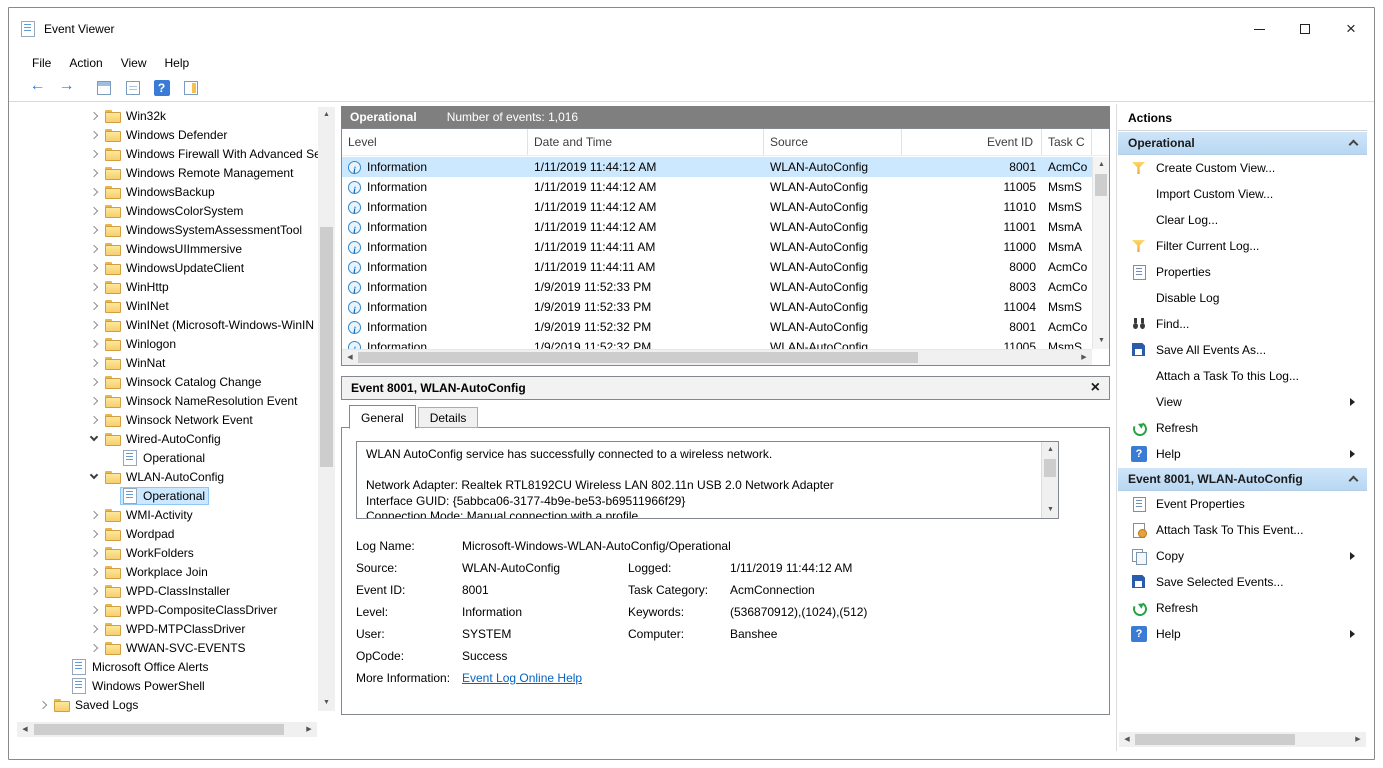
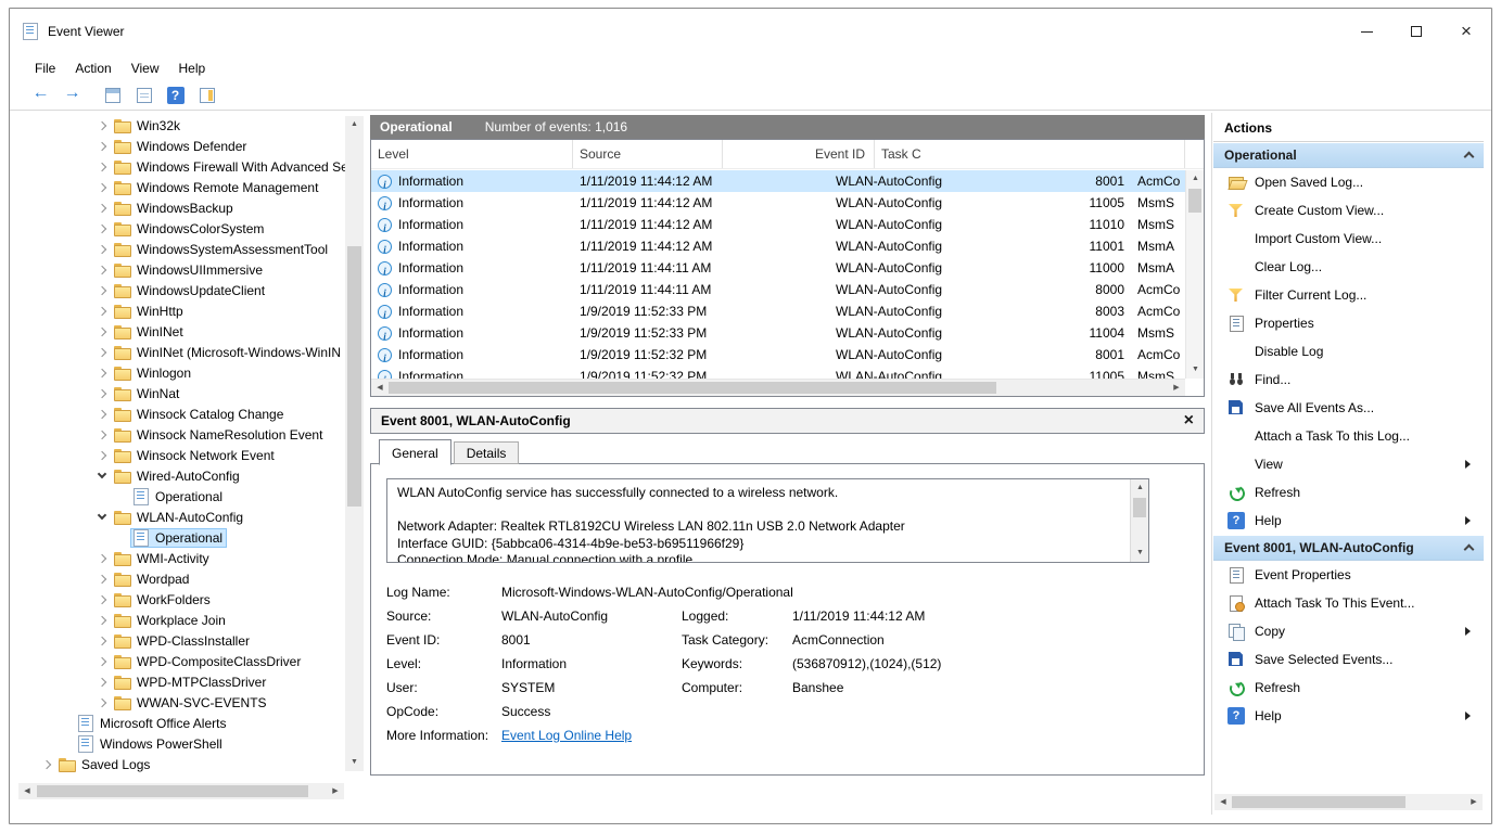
  Event Viewer
  File
  Action
  View
  Help
  Win32k
  Windows Defender
  Windows Firewall With Advanced S
  Windows Remote Management
  WindowsBackup
  WindowsColorSystem
  WindowsSystemAssessmentTool
  WindowsUIImmersive
  WindowsUpdateClient
  WinHttp
  WinINet
  WinINet (Microsoft-Windows-WinIN
  Winlogon
  WinNat
  Winsock Catalog Change
  Winsock NameResolution Event
  Winsock Network Event
  Wired-AutoConfig
  Operational
  WLAN-AutoConfig
  Operational
  WMI-Activity
  Wordpad
  WorkFolders
  Workplace Join
  WPD-ClassInstaller
  WPD-CompositeClassDriver
  WPD-MTPClassDriver
  WWAN-SVC-EVENTS
  Microsoft Office Alerts
  Windows PowerShell
  Saved Logs
  Operational
  Number of events: 1,016
  Level
- Date and Time
  Source
  Event ID
  Task C
  Information
  1/11/2019 11:44:12 AM
  WLAN-AutoConfig
  8001
  AcmCo
  Information
  1/11/2019 11:44:12 AM
  WLAN-AutoConfig
  11005
  MsmS
  Information
  1/11/2019 11:44:12 AM
  WLAN-AutoConfig
  11010
  MsmS
  Information
  1/11/2019 11:44:12 AM
  WLAN-AutoConfig
  11001
  MsmA
  Information
  1/11/2019 11:44:11 AM
  WLAN-AutoConfig
  11000
  MsmA
  Information
  1/11/2019 11:44:11 AM
  WLAN-AutoConfig
  8000
  AcmCo
  Information
  1/9/2019 11:52:33 PM
  WLAN-AutoConfig
  8003
  AcmCo
  Information
  1/9/2019 11:52:33 PM
  WLAN-AutoConfig
  11004
  MsmS
  Information
  1/9/2019 11:52:32 PM
  WLAN-AutoConfig
  8001
  AcmCo
  Information
  1/9/2019 11:52:32 PM
  WLAN-AutoConfig
  11005
  MsmS
  Event 8001, WLAN-AutoConfig
  General
  Details
  WLAN AutoConfig service has successfully connected to a wireless network.
  Network Adapter: Realtek RTL8192CU Wireless LAN 802.11n USB 2.0 Network Adapter
- Interface GUID: {5abbca06-3177-4b9e-be53-b69511966f29}
+ Interface GUID: {5abbca06-4314-4b9e-be53-b69511966f29}
  Connection Mode: Manual connection with a profile
  Log Name:
  Microsoft-Windows-WLAN-AutoConfig/Operational
  Source:
  WLAN-AutoConfig
  Logged:
  1/11/2019 11:44:12 AM
  Event ID:
  8001
  Task Category:
  AcmConnection
  Level:
  Information
  Keywords:
  (536870912),(1024),(512)
  User:
  SYSTEM
  Computer:
  Banshee
  OpCode:
  Success
  More Information:
  Event Log Online Help
  Actions
  Operational
+ Open Saved Log...
  Create Custom View...
  Import Custom View...
  Clear Log...
  Filter Current Log...
  Properties
  Disable Log
  Find...
  Save All Events As...
  Attach a Task To this Log...
  View
  Refresh
  Help
  Event 8001, WLAN-AutoConfig
  Event Properties
  Attach Task To This Event...
  Copy
  Save Selected Events...
  Refresh
  Help
